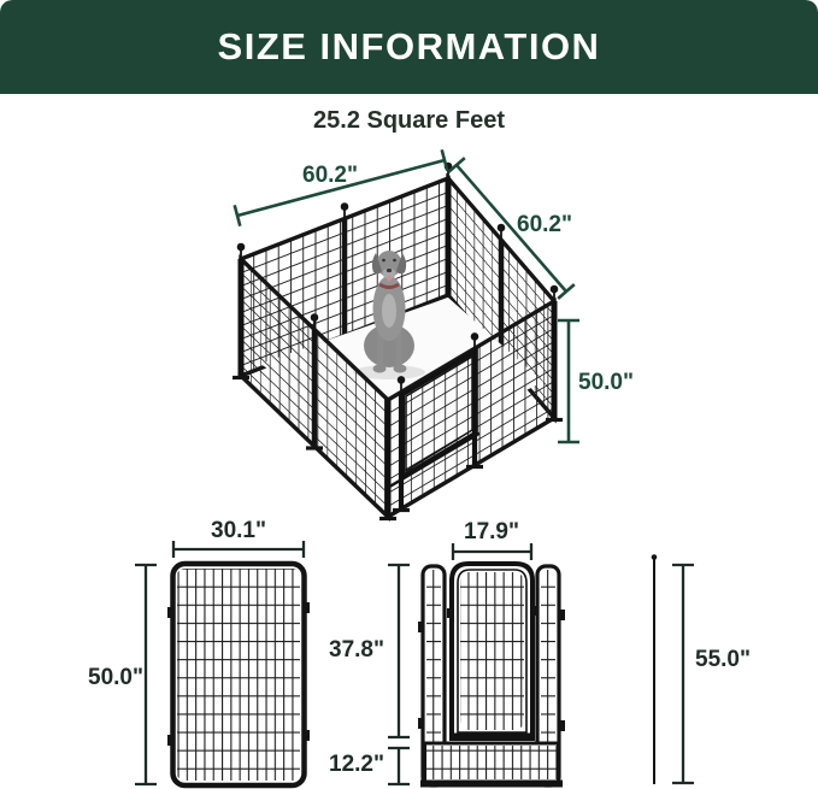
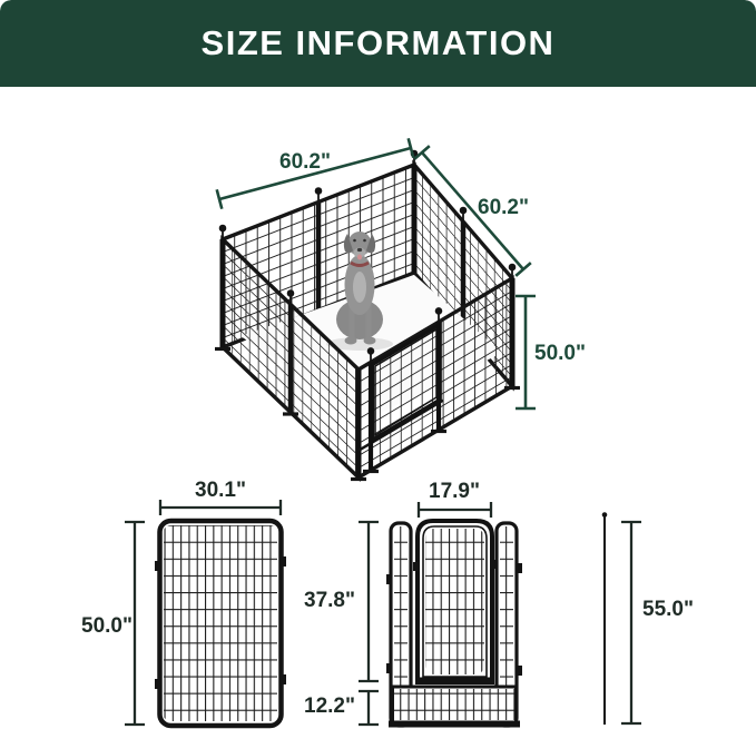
  SIZE INFORMATION
- 25.2 Square Feet
  60.2"
  60.2"
  50.0"
  30.1"
  50.0"
  17.9"
  37.8"
  12.2"
  55.0"
